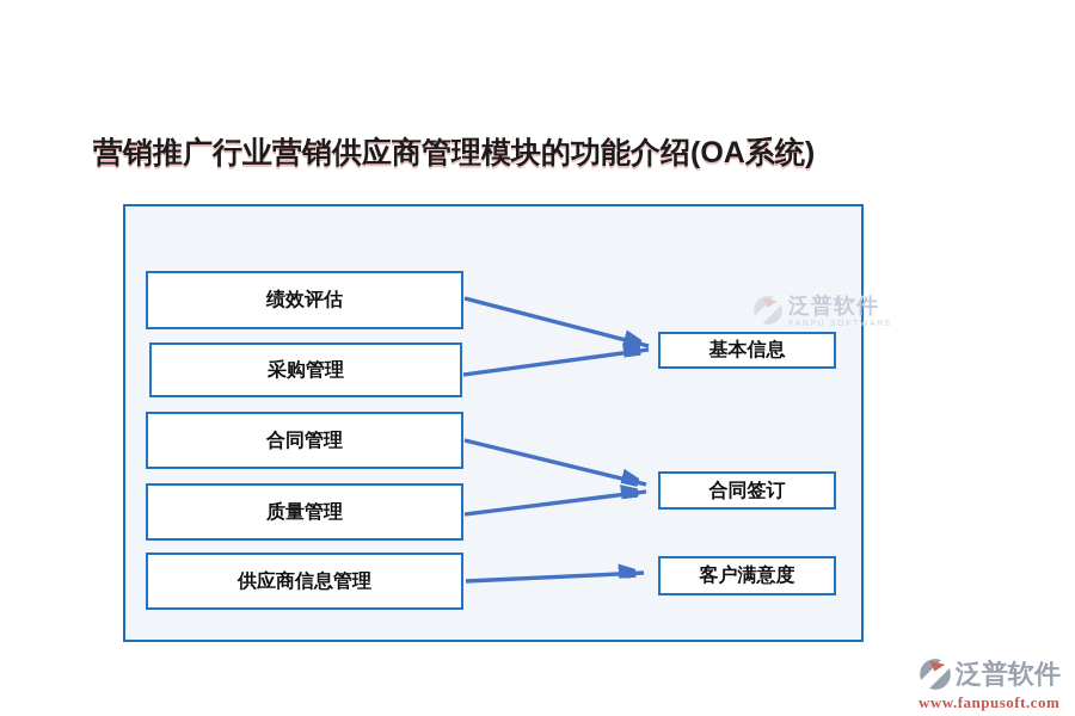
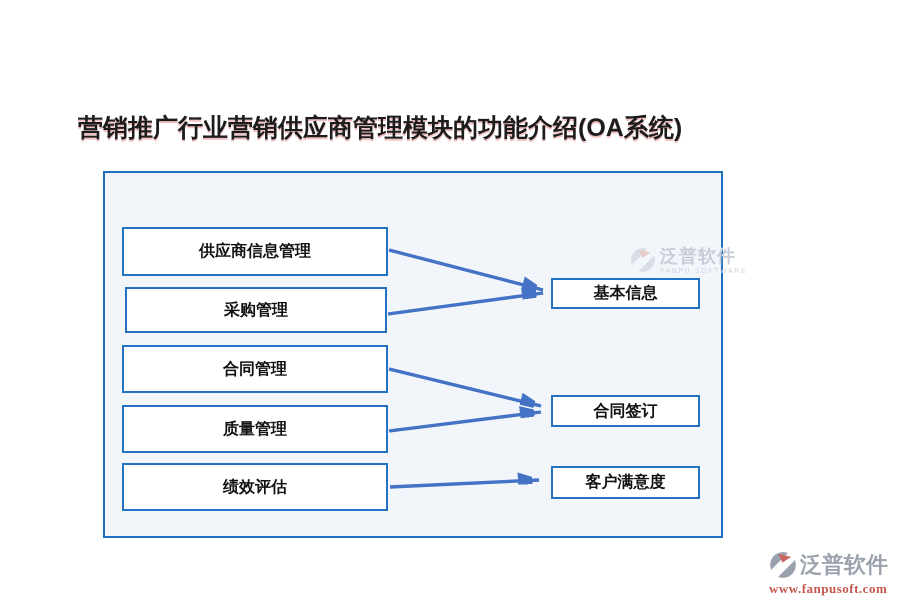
  营销推广行业营销供应商管理模块的功能介绍(OA系统)
- 绩效评估
+ 供应商信息管理
  采购管理
  合同管理
  质量管理
- 供应商信息管理
+ 绩效评估
  基本信息
  合同签订
  客户满意度
  泛普软件
  泛普软件
  www.fanpusoft.com
